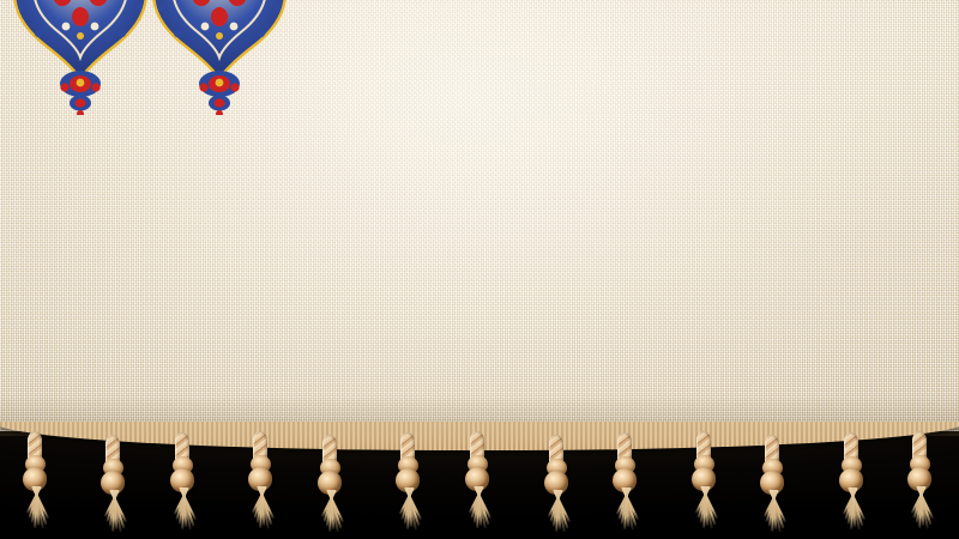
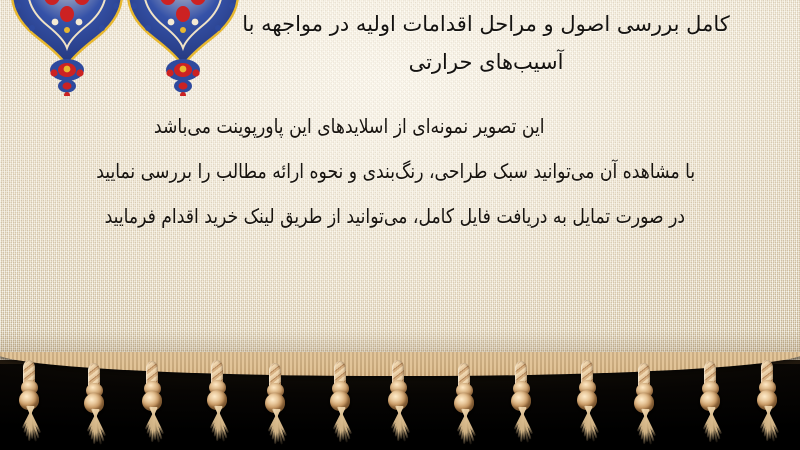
+ کامل بررسی اصول و مراحل اقدامات اولیه در مواجهه با
+ آسیب‌های حرارتی
+ این تصویر نمونه‌ای از اسلایدهای این پاورپوینت می‌باشد
+ با مشاهده آن میتوانید سبک طراحی، رنگ‌بندی و نحوه ارائه مطالب را بررسی نمایید
+ در صورت تمایل به دریافت فایل کامل، می‌توانید از طریق لینک خرید اقدام فرمایید
